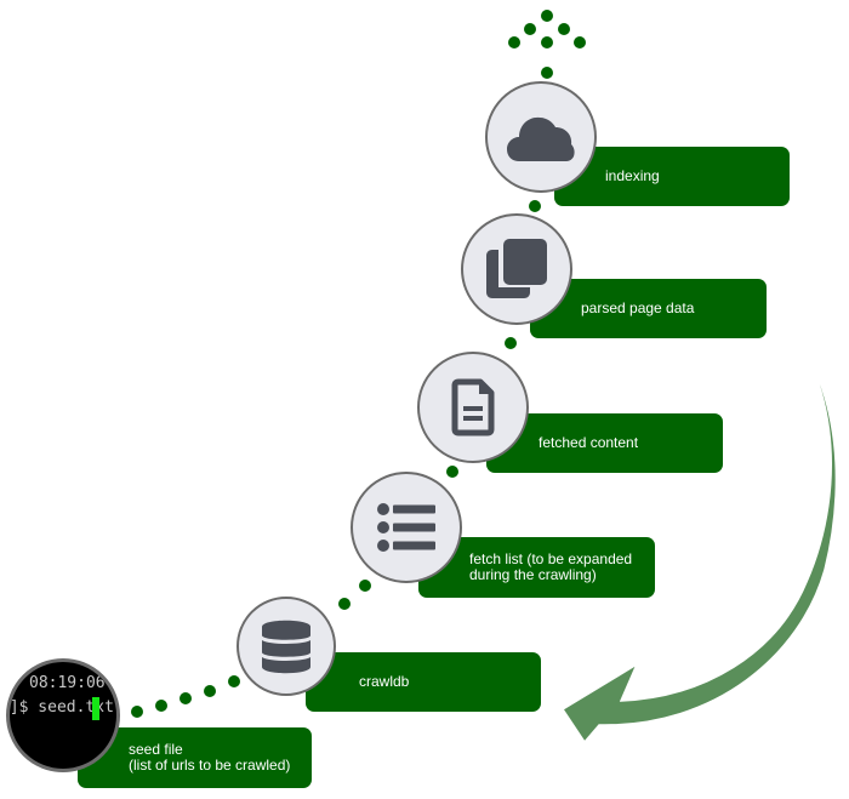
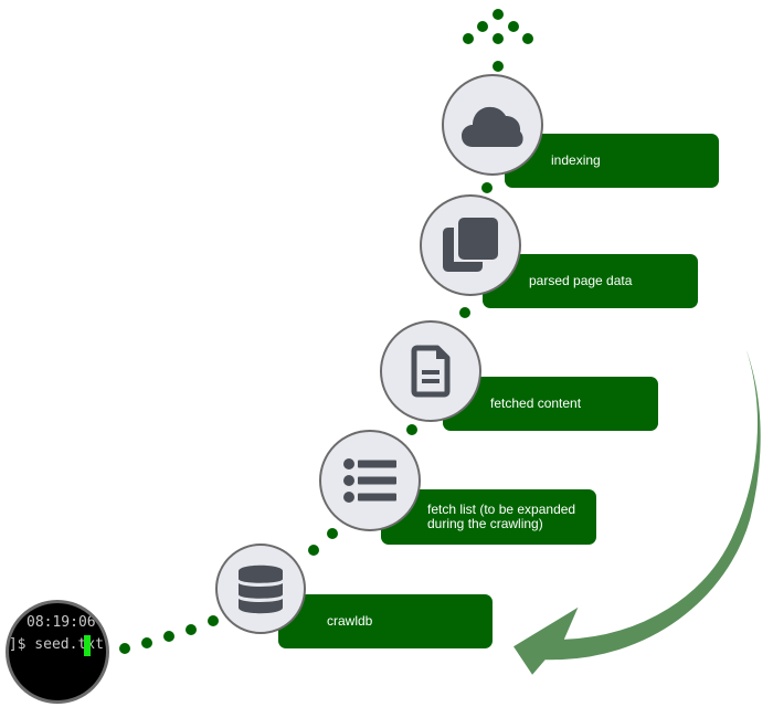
- seed file
- (list of urls to be crawled)
  crawldb
  fetch list (to be expanded
  during the crawling)
  fetched content
  parsed page data
  indexing
  08:19:06
  ]$ seed.txt
